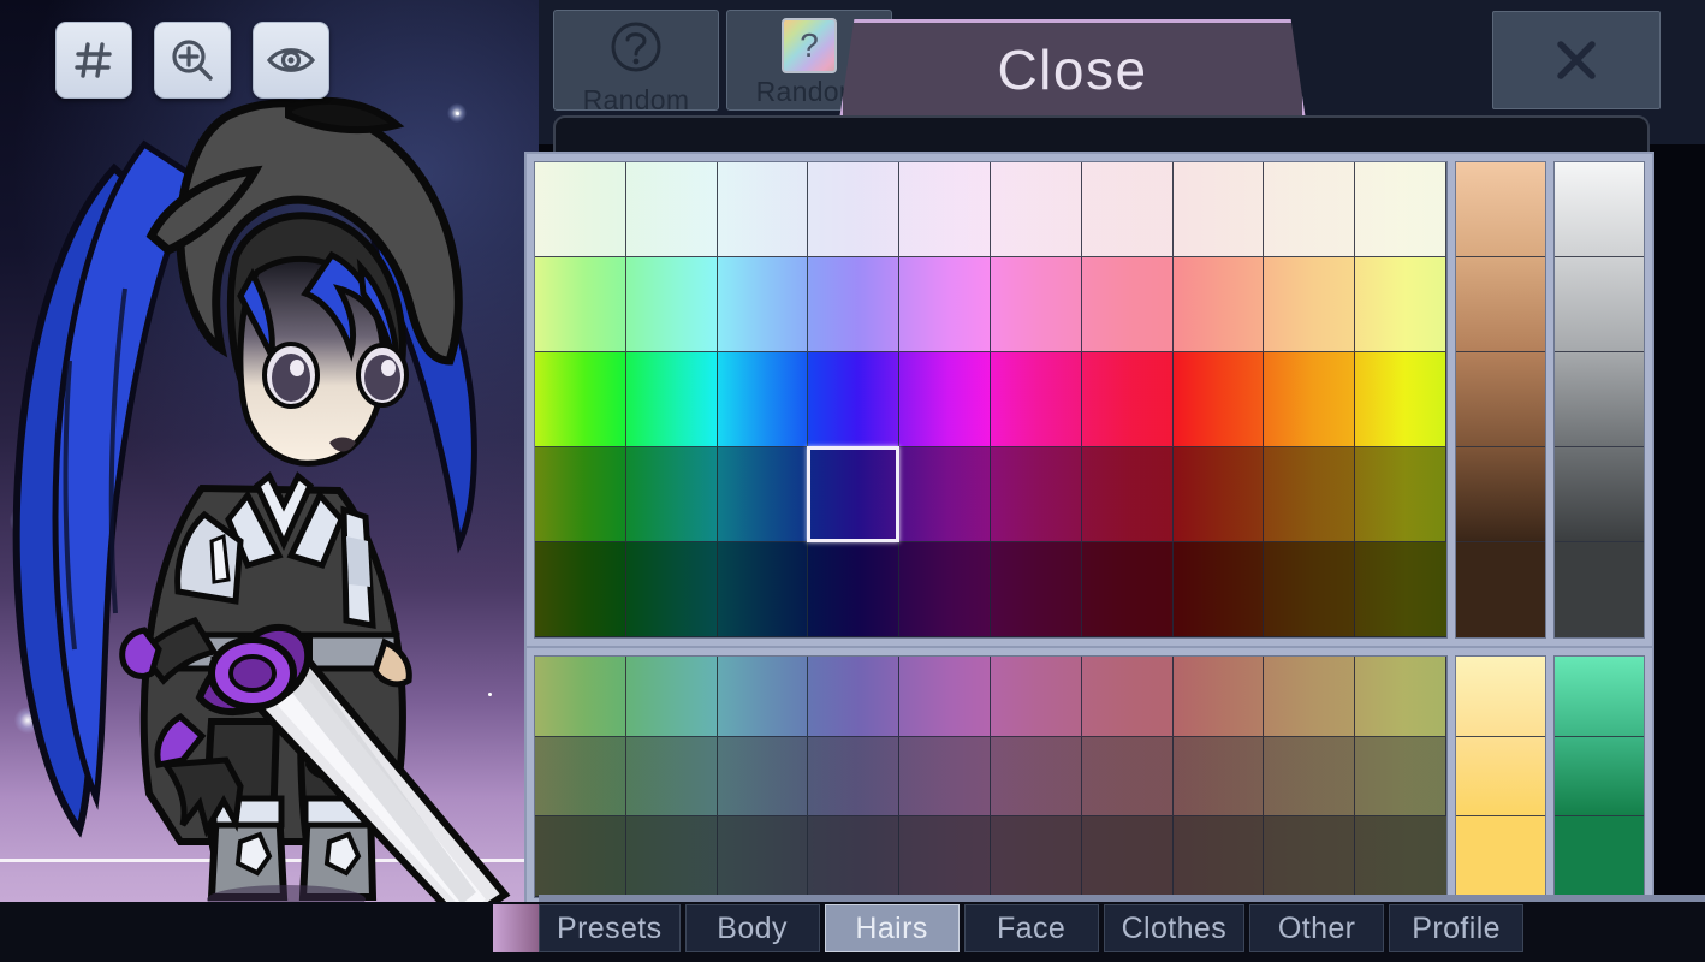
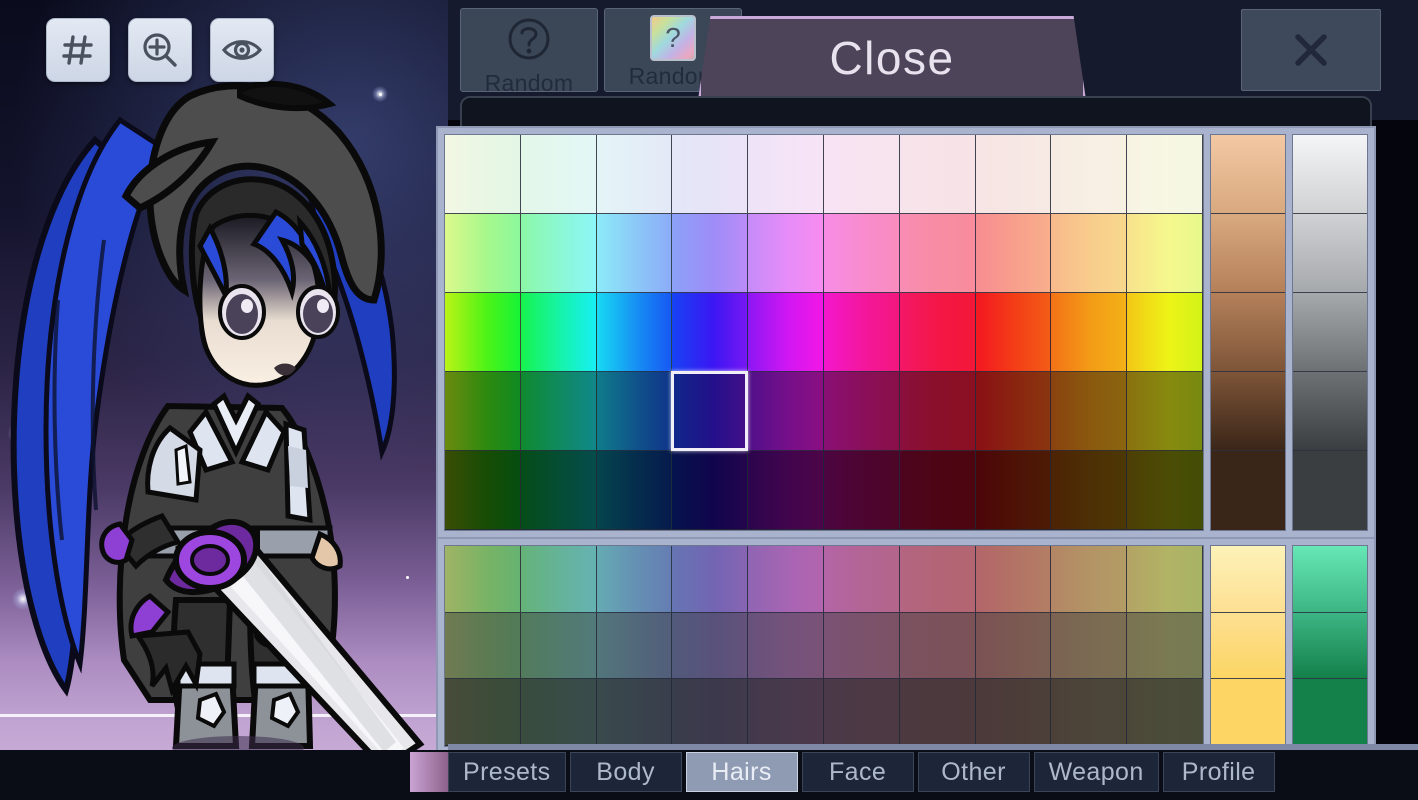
  Random
  ?
  Rando
  Close
  Presets
  Body
  Hairs
  Face
- Clothes
  Other
+ Weapon
  Profile
